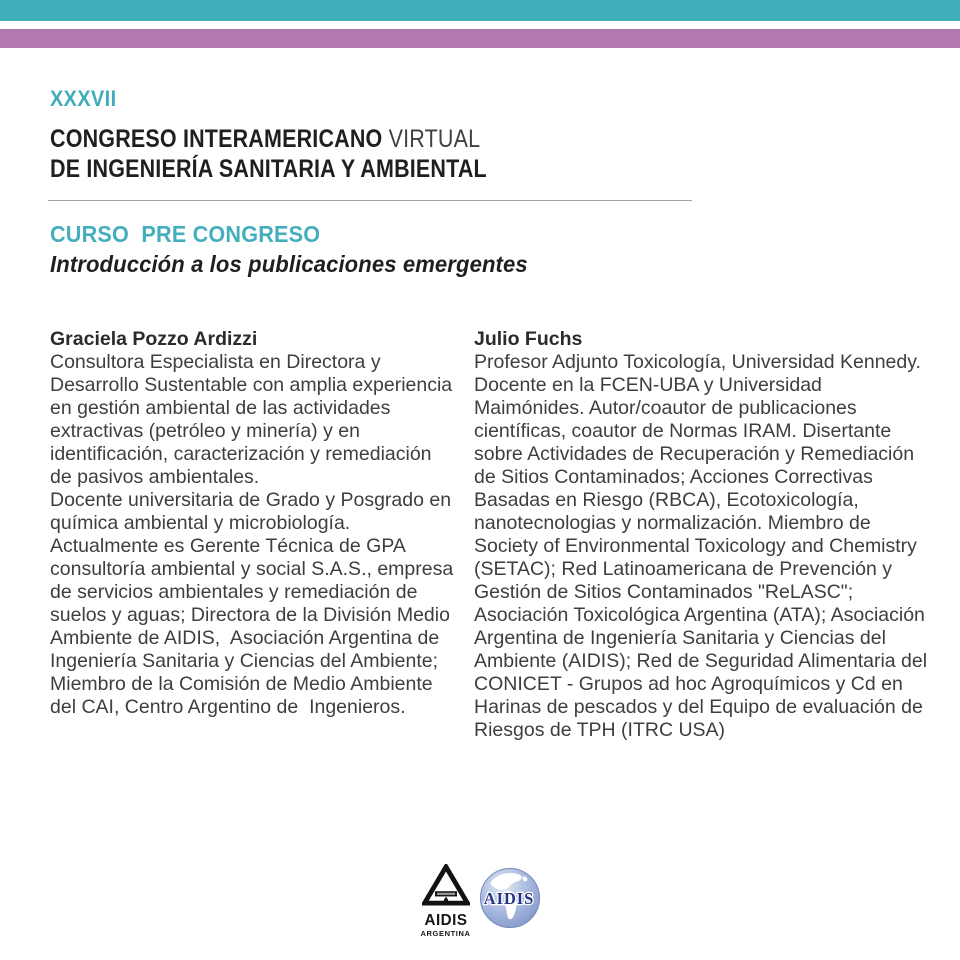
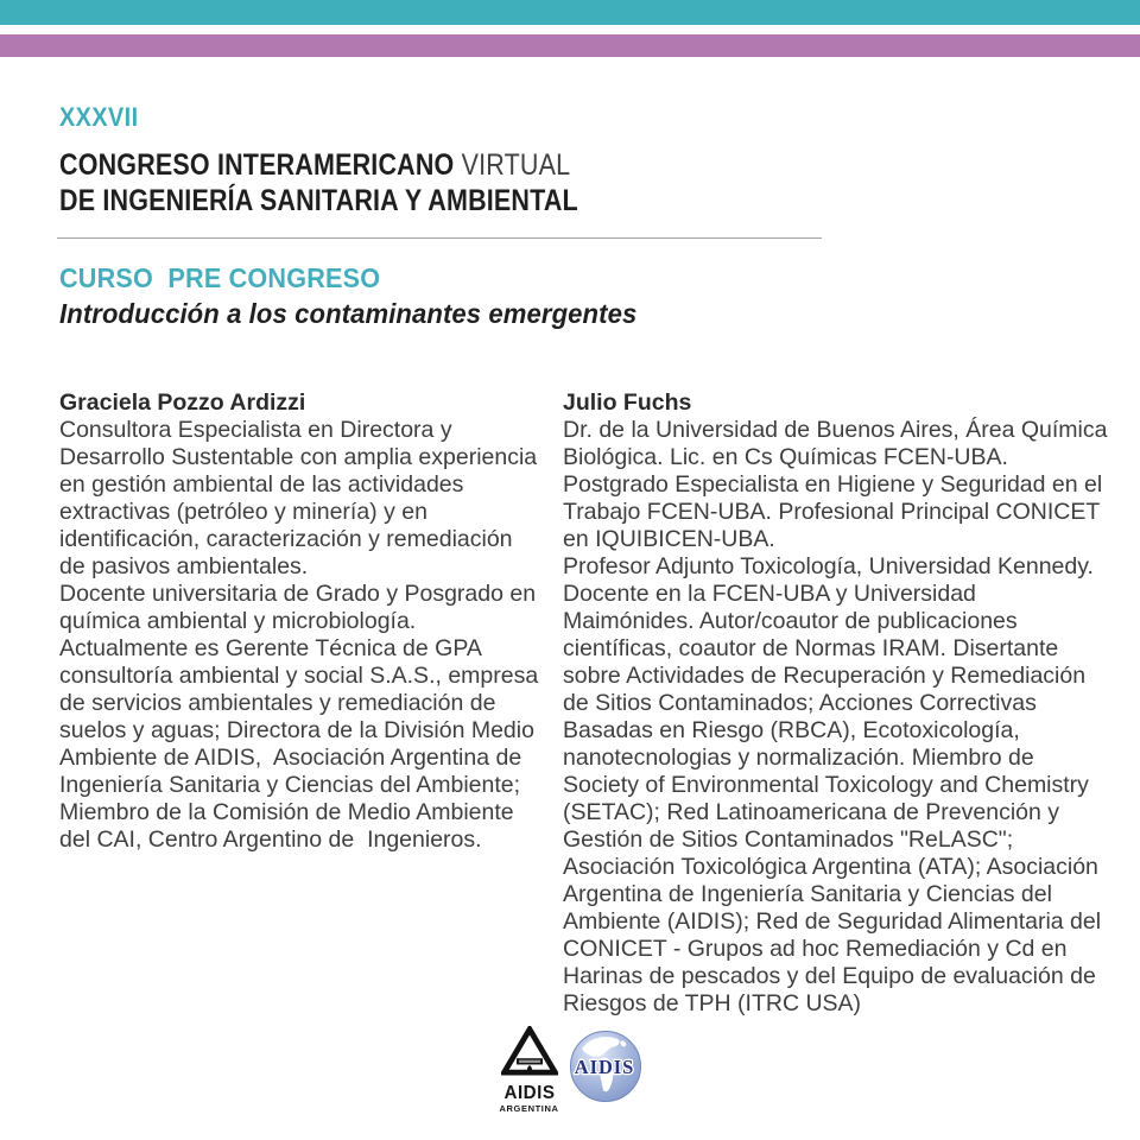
  XXXVII
  CONGRESO INTERAMERICANO VIRTUAL
  DE INGENIERÍA SANITARIA Y AMBIENTAL
  CURSO PRE CONGRESO
- Introducción a los publicaciones emergentes
+ Introducción a los contaminantes emergentes
  Graciela Pozzo Ardizzi
  Consultora Especialista en Directora y Desarrollo Sustentable con amplia experiencia en gestión ambiental de las actividades extractivas (petróleo y minería) y en identificación, caracterización y remediación de pasivos ambientales.
  Docente universitaria de Grado y Posgrado en química ambiental y microbiología.
  Actualmente es Gerente Técnica de GPA consultoría ambiental y social S.A.S., empresa de servicios ambientales y remediación de suelos y aguas; Directora de la División Medio Ambiente de AIDIS, Asociación Argentina de Ingeniería Sanitaria y Ciencias del Ambiente; Miembro de la Comisión de Medio Ambiente del CAI, Centro Argentino de Ingenieros.
  Julio Fuchs
+ Dr. de la Universidad de Buenos Aires, Área Química Biológica. Lic. en Cs Químicas FCEN-UBA. Postgrado Especialista en Higiene y Seguridad en el Trabajo FCEN-UBA. Profesional Principal CONICET en IQUIBICEN-UBA.
- Profesor Adjunto Toxicología, Universidad Kennedy. Docente en la FCEN-UBA y Universidad Maimónides. Autor/coautor de publicaciones científicas, coautor de Normas IRAM. Disertante sobre Actividades de Recuperación y Remediación de Sitios Contaminados; Acciones Correctivas Basadas en Riesgo (RBCA), Ecotoxicología, nanotecnologias y normalización. Miembro de Society of Environmental Toxicology and Chemistry (SETAC); Red Latinoamericana de Prevención y Gestión de Sitios Contaminados "ReLASC"; Asociación Toxicológica Argentina (ATA); Asociación Argentina de Ingeniería Sanitaria y Ciencias del Ambiente (AIDIS); Red de Seguridad Alimentaria del CONICET - Grupos ad hoc Agroquímicos y Cd en Harinas de pescados y del Equipo de evaluación de Riesgos de TPH (ITRC USA)
+ Profesor Adjunto Toxicología, Universidad Kennedy. Docente en la FCEN-UBA y Universidad Maimónides. Autor/coautor de publicaciones científicas, coautor de Normas IRAM. Disertante sobre Actividades de Recuperación y Remediación de Sitios Contaminados; Acciones Correctivas Basadas en Riesgo (RBCA), Ecotoxicología, nanotecnologias y normalización. Miembro de Society of Environmental Toxicology and Chemistry (SETAC); Red Latinoamericana de Prevención y Gestión de Sitios Contaminados "ReLASC"; Asociación Toxicológica Argentina (ATA); Asociación Argentina de Ingeniería Sanitaria y Ciencias del Ambiente (AIDIS); Red de Seguridad Alimentaria del CONICET - Grupos ad hoc Remediación y Cd en Harinas de pescados y del Equipo de evaluación de Riesgos de TPH (ITRC USA)
  AIDIS
  ARGENTINA
  AIDIS
